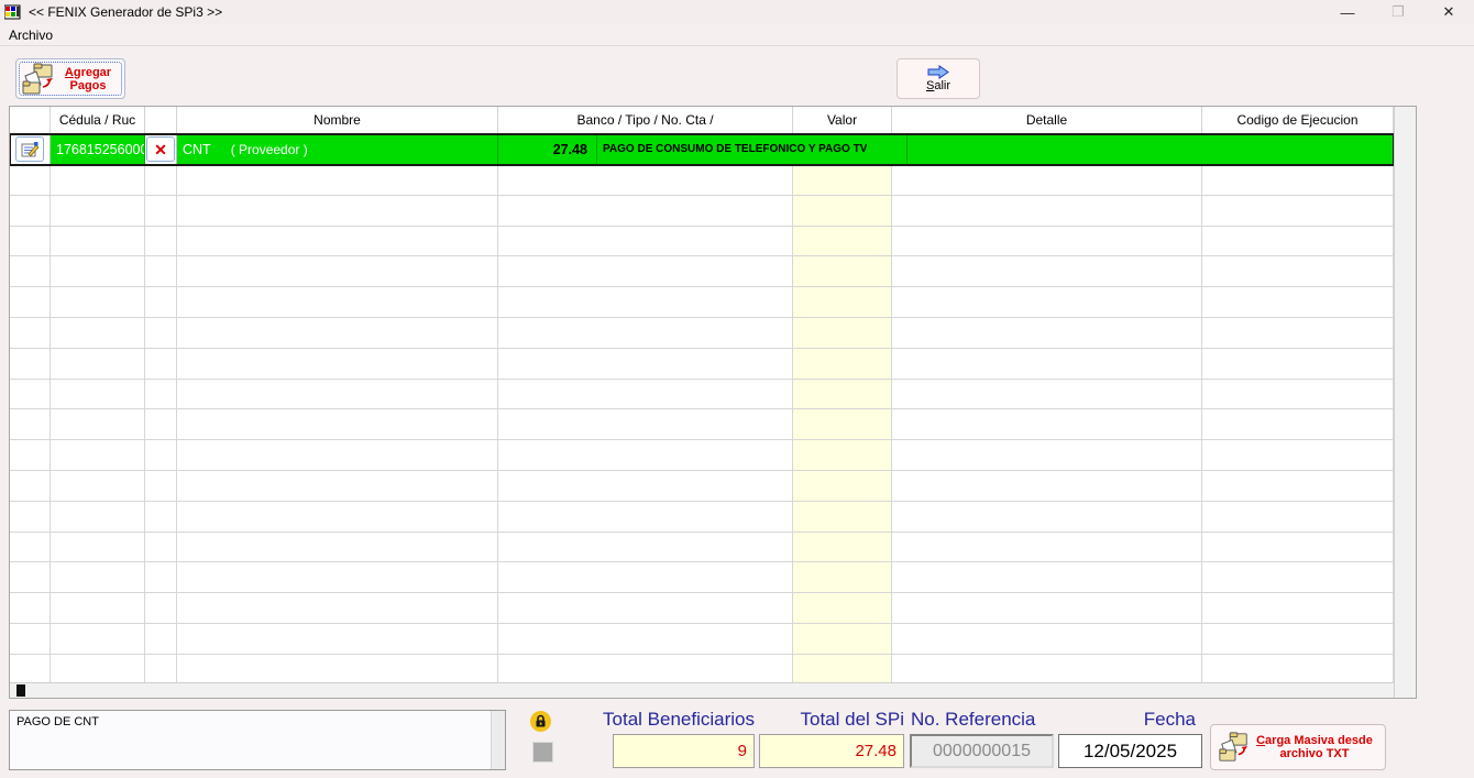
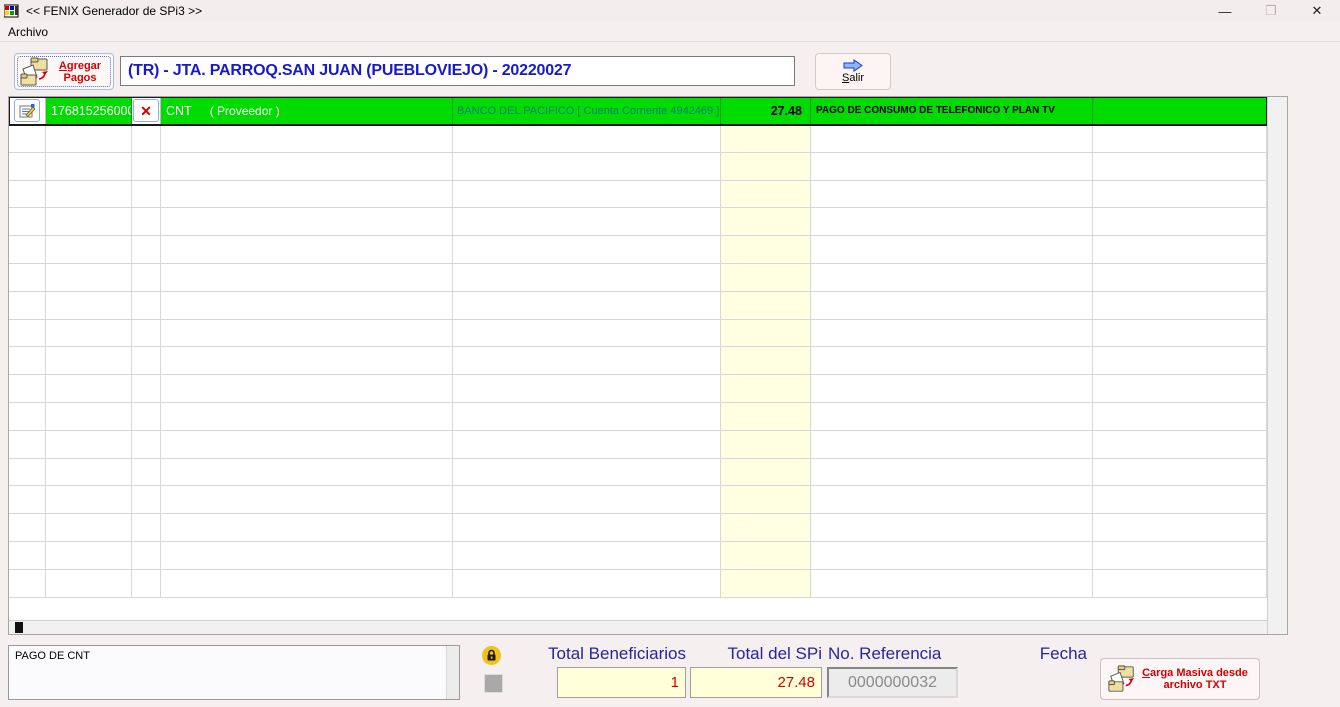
  << FENIX Generador de SPi3 >>
  —
  ❐
  ✕
  Archivo
  Agregar
  Pagos
+ (TR) - JTA. PARROQ.SAN JUAN (PUEBLOVIEJO) - 20220027
  Salir
- Cédula / Ruc
- Nombre
- Banco / Tipo / No. Cta /
- Valor
- Detalle
- Codigo de Ejecucion
  176815256000
  ✕
  CNT
  ( Proveedor )
+ BANCO DEL PACIFICO [ Cuenta Corriente 4942469 ]
  27.48
- PAGO DE CONSUMO DE TELEFONICO Y PAGO TV
+ PAGO DE CONSUMO DE TELEFONICO Y PLAN TV
  PAGO DE CNT
  Total Beneficiarios
  Total del SPi
  No. Referencia
  Fecha
- 9
+ 1
  27.48
- 0000000015
+ 0000000032
- 12/05/2025
  Carga Masiva desde
  archivo TXT
